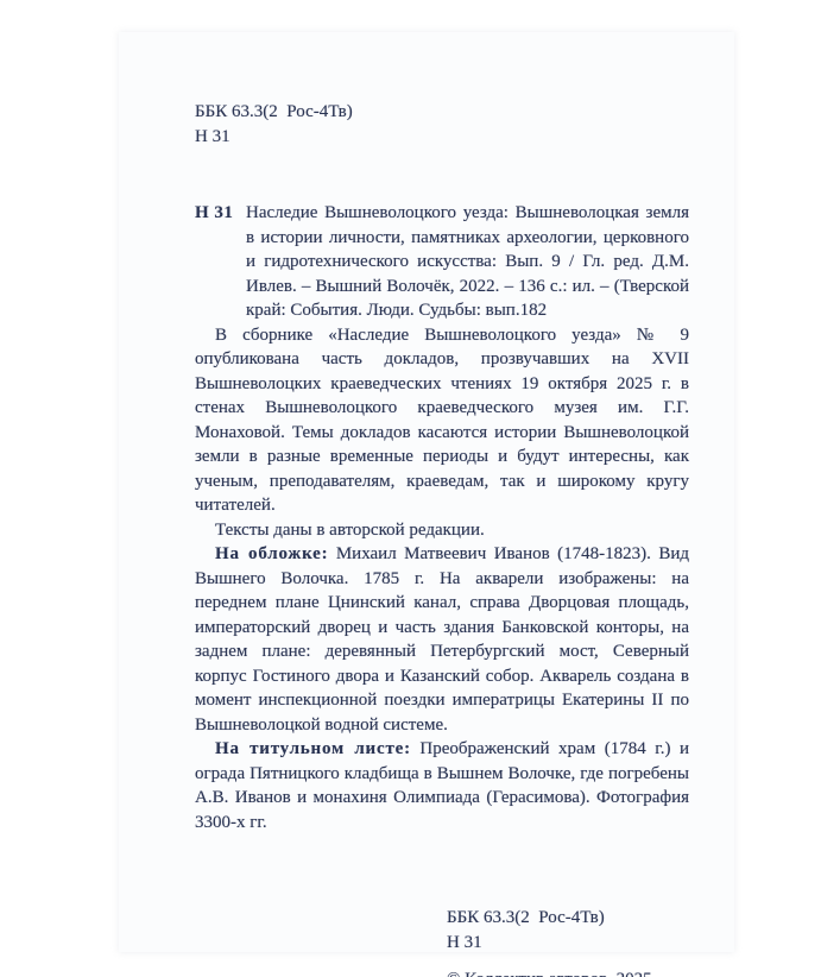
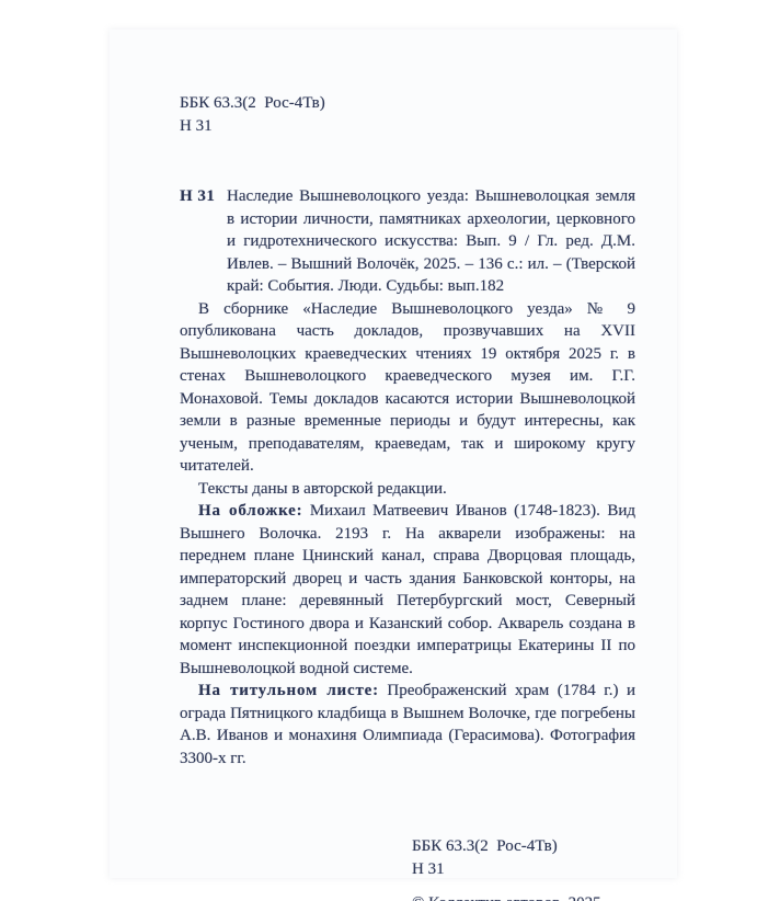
  ББК 63.3(2 Рос-4Тв)
  Н 31
  Н 31
- Наследие Вышневолоцкого уезда: Вышневолоцкая земля в истории личности, памятниках археологии, церковного и гидротехнического искусства: Вып. 9 / Гл. ред. Д.М. Ивлев. – Вышний Волочёк, 2022. – 136 с.: ил. – (Тверской край: События. Люди. Судьбы: вып.182
+ Наследие Вышневолоцкого уезда: Вышневолоцкая земля в истории личности, памятниках археологии, церковного и гидротехнического искусства: Вып. 9 / Гл. ред. Д.М. Ивлев. – Вышний Волочёк, 2025. – 136 с.: ил. – (Тверской край: События. Люди. Судьбы: вып.182
  В сборнике «Наследие Вышневолоцкого уезда» № 9 опубликована часть докладов, прозвучавших на XVII Вышневолоцких краеведческих чтениях 19 октября 2025 г. в стенах Вышневолоцкого краеведческого музея им. Г.Г. Монаховой. Темы докладов касаются истории Вышневолоцкой земли в разные временные периоды и будут интересны, как ученым, преподавателям, краеведам, так и широкому кругу читателей.
  Тексты даны в авторской редакции.
- На обложке: Михаил Матвеевич Иванов (1748-1823). Вид Вышнего Волочка. 1785 г. На акварели изображены: на переднем плане Цнинский канал, справа Дворцовая площадь, императорский дворец и часть здания Банковской конторы, на заднем плане: деревянный Петербургский мост, Северный корпус Гостиного двора и Казанский собор. Акварель создана в момент инспекционной поездки императрицы Екатерины II по Вышневолоцкой водной системе.
+ На обложке: Михаил Матвеевич Иванов (1748-1823). Вид Вышнего Волочка. 2193 г. На акварели изображены: на переднем плане Цнинский канал, справа Дворцовая площадь, императорский дворец и часть здания Банковской конторы, на заднем плане: деревянный Петербургский мост, Северный корпус Гостиного двора и Казанский собор. Акварель создана в момент инспекционной поездки императрицы Екатерины II по Вышневолоцкой водной системе.
  На титульном листе: Преображенский храм (1784 г.) и ограда Пятницкого кладбища в Вышнем Волочке, где погребены А.В. Иванов и монахиня Олимпиада (Герасимова). Фотография 3300-х гг.
  ББК 63.3(2 Рос-4Тв)
  Н 31
